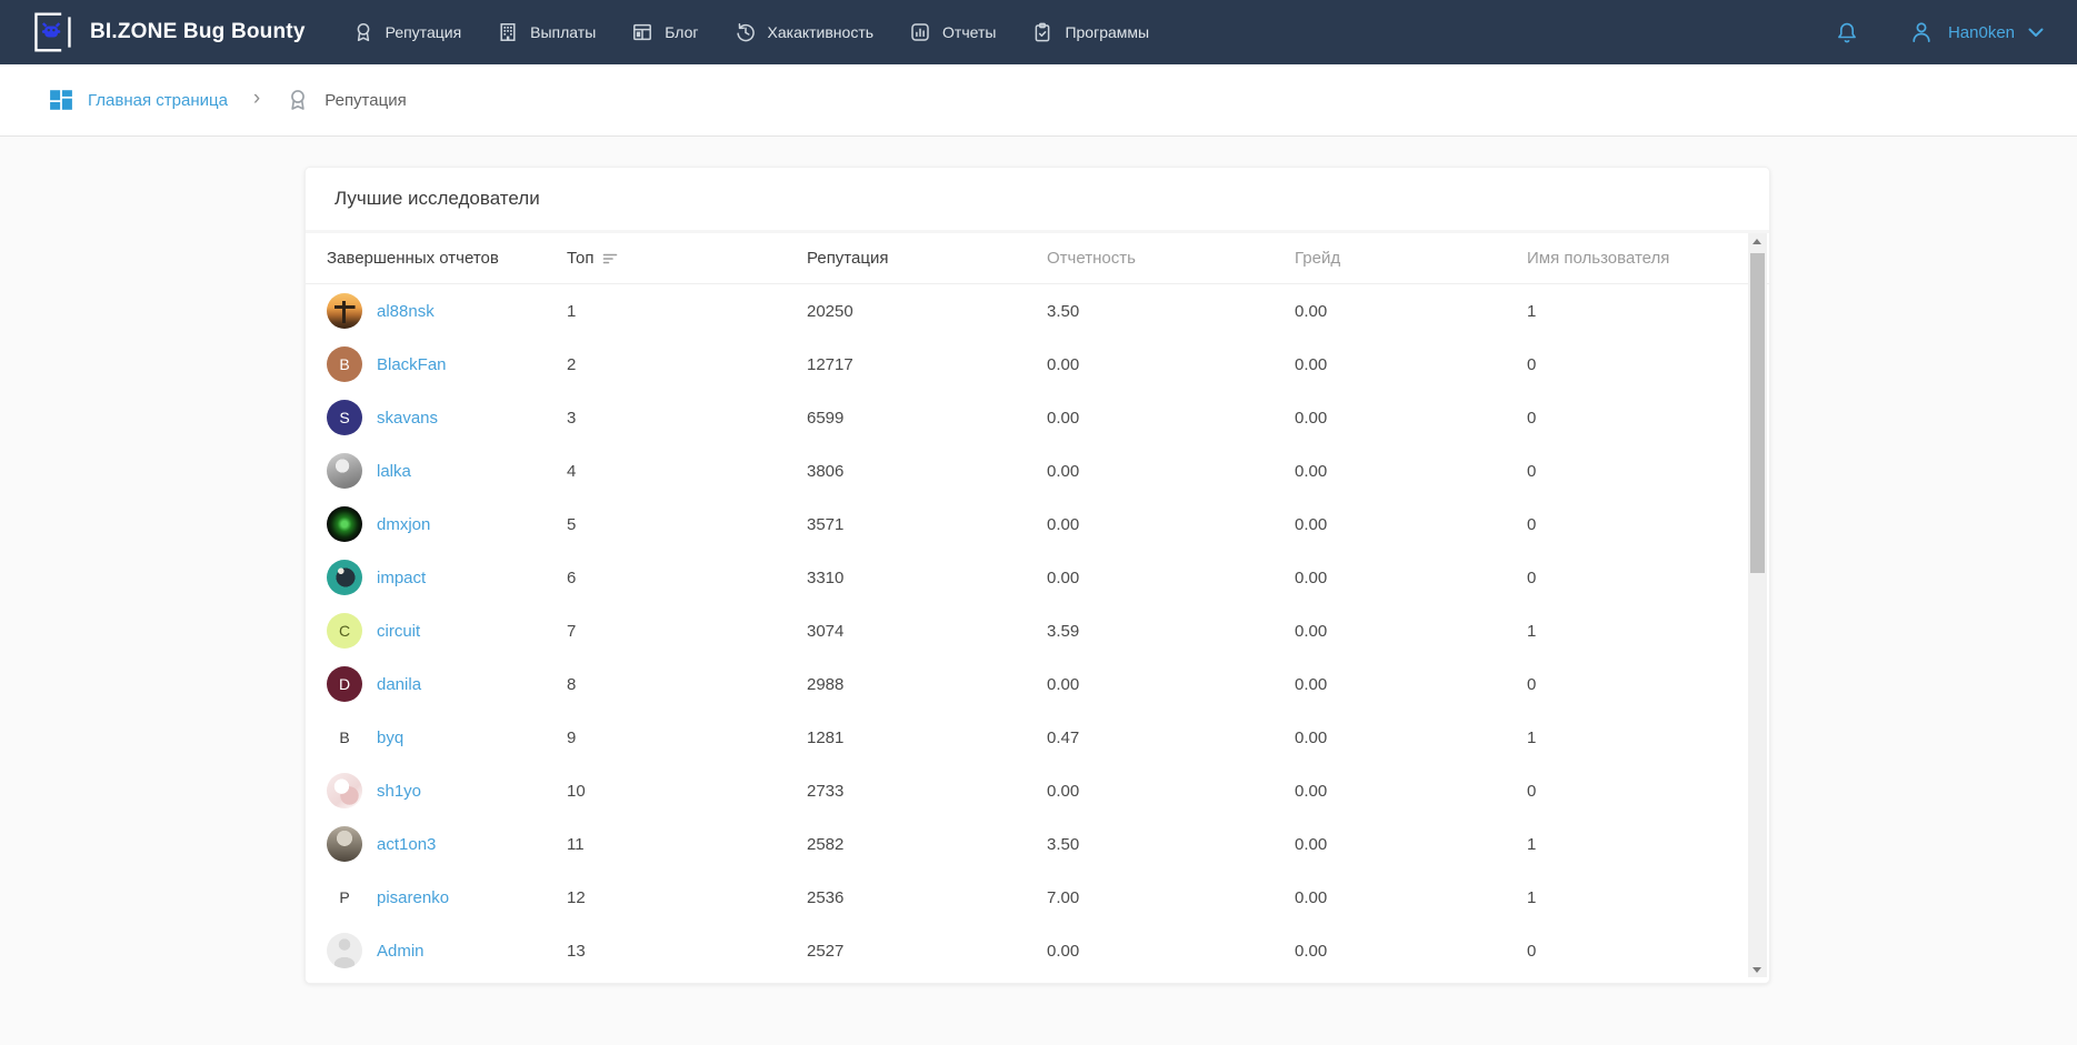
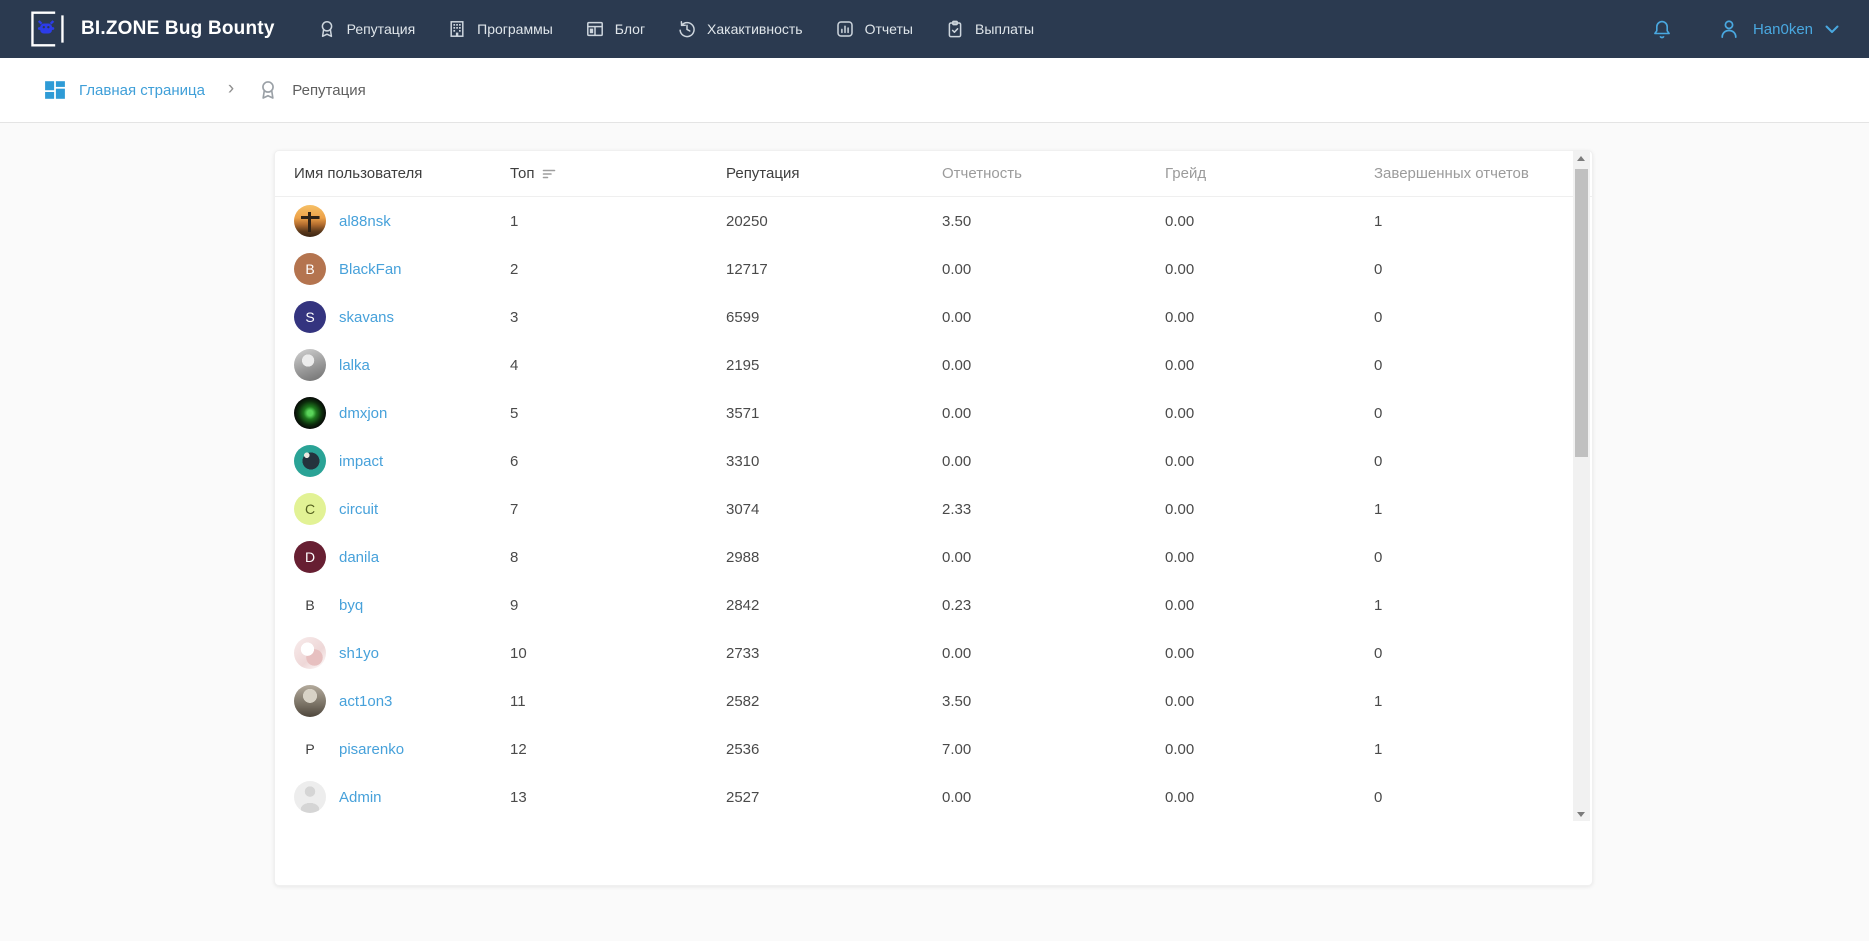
  BI.ZONE Bug Bounty
  Репутация
- Выплаты
+ Программы
  Блог
  Хакактивность
  Отчеты
- Программы
+ Выплаты
  Han0ken
  Главная страница
  ›
  Репутация
- Лучшие исследователи
- Завершенных отчетов
+ Имя пользователя
  Топ
  Репутация
  Отчетность
  Грейд
- Имя пользователя
+ Завершенных отчетов
  al88nsk
  1
  20250
  3.50
  0.00
  1
  B
  BlackFan
  2
  12717
  0.00
  0.00
  0
  S
  skavans
  3
  6599
  0.00
  0.00
  0
  lalka
  4
- 3806
+ 2195
  0.00
  0.00
  0
  dmxjon
  5
  3571
  0.00
  0.00
  0
  impact
  6
  3310
  0.00
  0.00
  0
  C
  circuit
  7
  3074
- 3.59
+ 2.33
  0.00
  1
  D
  danila
  8
  2988
  0.00
  0.00
  0
  B
  byq
  9
- 1281
+ 2842
- 0.47
+ 0.23
  0.00
  1
  sh1yo
  10
  2733
  0.00
  0.00
  0
  act1on3
  11
  2582
  3.50
  0.00
  1
  P
  pisarenko
  12
  2536
  7.00
  0.00
  1
  Admin
  13
  2527
  0.00
  0.00
  0
